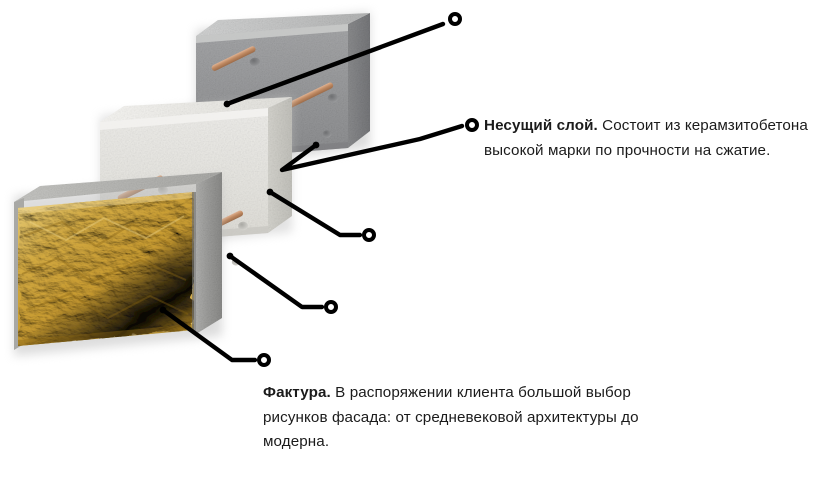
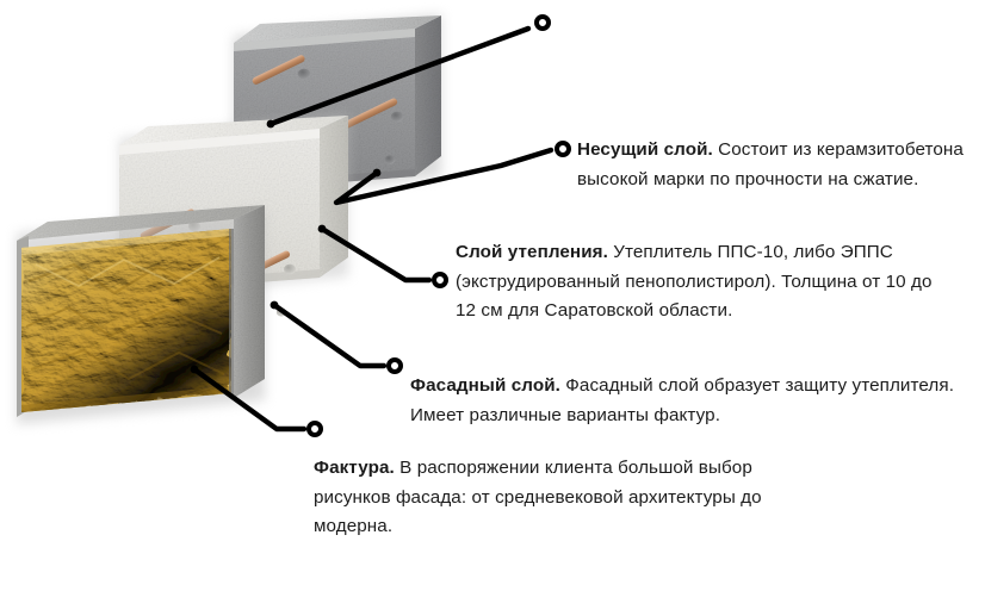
  Несущий слой. Состоит из керамзитобетона высокой марки по прочности на сжатие.
+ Слой утепления. Утеплитель ППС-10, либо ЭППС (экструдированный пенополистирол). Толщина от 10 до 12 см для Саратовской области.
+ Фасадный слой. Фасадный слой образует защиту утеплителя. Имеет различные варианты фактур.
  Фактура. В распоряжении клиента большой выбор рисунков фасада: от средневековой архитектуры до модерна.
